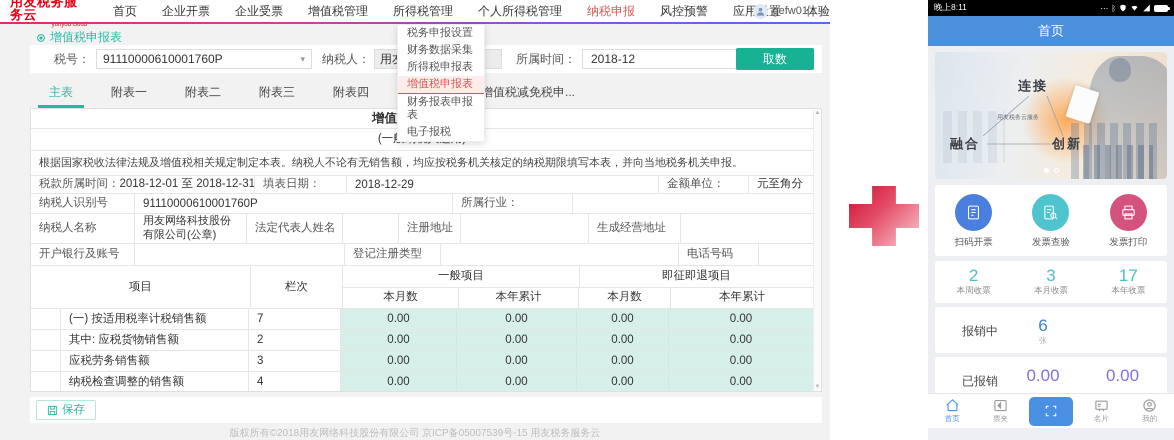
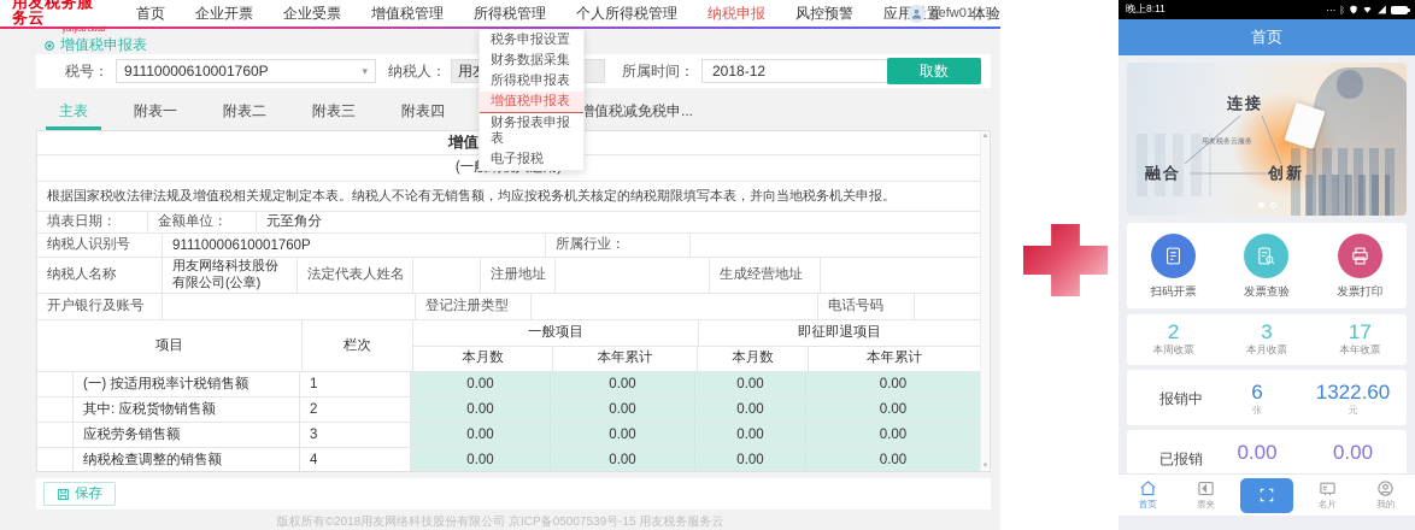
  用友税务服务云
  首页
  企业开票
  企业受票
  增值税管理
  所得税管理
  个人所得税管理
  纳税申报
  风控预警
  应用置
  体验
  gefw01
  增值税申报表
  税号：
  91110000610001760P
  ▾
  纳税人：
  所属时间：
  2018-12
  取数
  主表
  附表一
  附表二
  附表三
  附表四
  增值税减免税申...
  根据国家税收法律法规及增值税相关规定制定本表。纳税人不论有无销售额，均应按税务机关核定的纳税期限填写本表，并向当地税务机关申报。
- 税款所属时间：
- 2018-12-01 至 2018-12-31
  填表日期：
- 2018-12-29
  金额单位：
  元至角分
  纳税人识别号
  91110000610001760P
  所属行业：
  纳税人名称
  用友网络科技股份有限公司(公章)
  法定代表人姓名
  注册地址
  生成经营地址
  开户银行及账号
  登记注册类型
  电话号码
  项目
  栏次
  一般项目
  即征即退项目
  本月数
  本年累计
  本月数
  本年累计
  (一) 按适用税率计税销售额
- 7
+ 1
  0.00
  0.00
  0.00
  0.00
  其中: 应税货物销售额
  2
  0.00
  0.00
  0.00
  0.00
  应税劳务销售额
  3
  0.00
  0.00
  0.00
  0.00
  纳税检查调整的销售额
  4
  0.00
  0.00
  0.00
  0.00
  保存
  版权所有©2018用友网络科技股份有限公司 京ICP备05007539号-15 用友税务服务云
  税务申报设置
  财务数据采集
  所得税申报表
  增值税申报表
  财务报表申报表
  电子报税
  晚上8:11
  ⋯
  ᛒ
  首页
  连接
  融合
  创新
  扫码开票
  发票查验
  发票打印
  2
  本周收票
  3
  本月收票
  17
  本年收票
  报销中
  6
  张
+ 1322.60
+ 元
  已报销
  0.00
  0.00
  首页
  票夹
  名片
  我的
